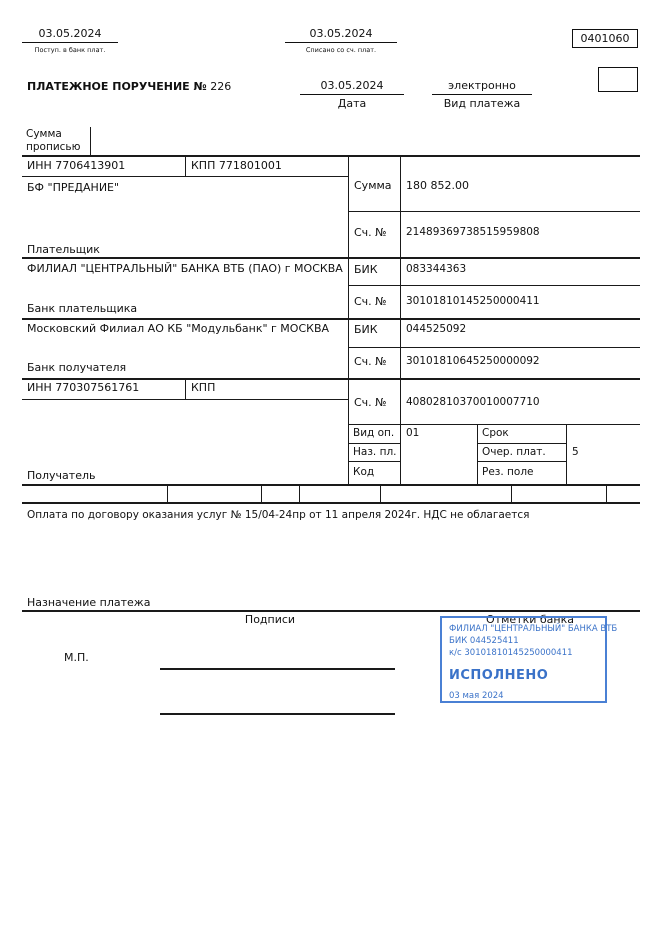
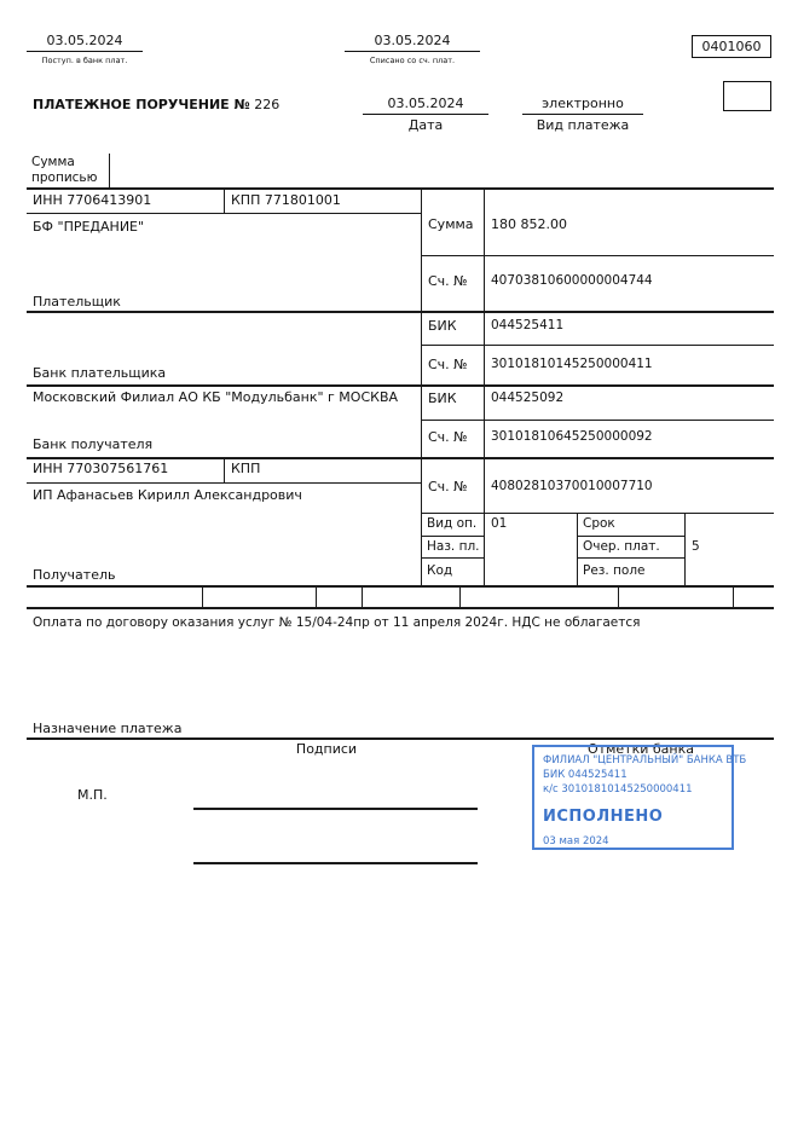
  03.05.2024
  Поступ. в банк плат.
  03.05.2024
  Списано со сч. плат.
  0401060
  ПЛАТЕЖНОЕ ПОРУЧЕНИЕ № 226
  03.05.2024
  Дата
  электронно
  Вид платежа
  Сумма прописью
  ИНН 7706413901
  КПП 771801001
  БФ "ПРЕДАНИЕ"
  Плательщик
  Сумма
  180 852.00
  Сч. №
- 21489369738515959808
+ 40703810600000004744
- ФИЛИАЛ "ЦЕНТРАЛЬНЫЙ" БАНКА ВТБ (ПАО) г МОСКВА
  БИК
- 083344363
+ 044525411
  Сч. №
  30101810145250000411
  Банк плательщика
  Московский Филиал АО КБ "Модульбанк" г МОСКВА
  БИК
  044525092
  Сч. №
  30101810645250000092
  Банк получателя
  ИНН 770307561761
  КПП
+ ИП Афанасьев Кирилл Александрович
  Сч. №
  40802810370010007710
  Вид оп.
  01
  Срок
  Наз. пл.
  Очер. плат.
  5
  Код
  Рез. поле
  Получатель
  Оплата по договору оказания услуг № 15/04-24пр от 11 апреля 2024г. НДС не облагается
  Назначение платежа
  Подписи
  Отметки банка
  М.П.
  ФИЛИАЛ "ЦЕНТРАЛЬНЫЙ" БАНКА ВТБ
  БИК 044525411
  к/с 30101810145250000411
  ИСПОЛНЕНО
  03 мая 2024
